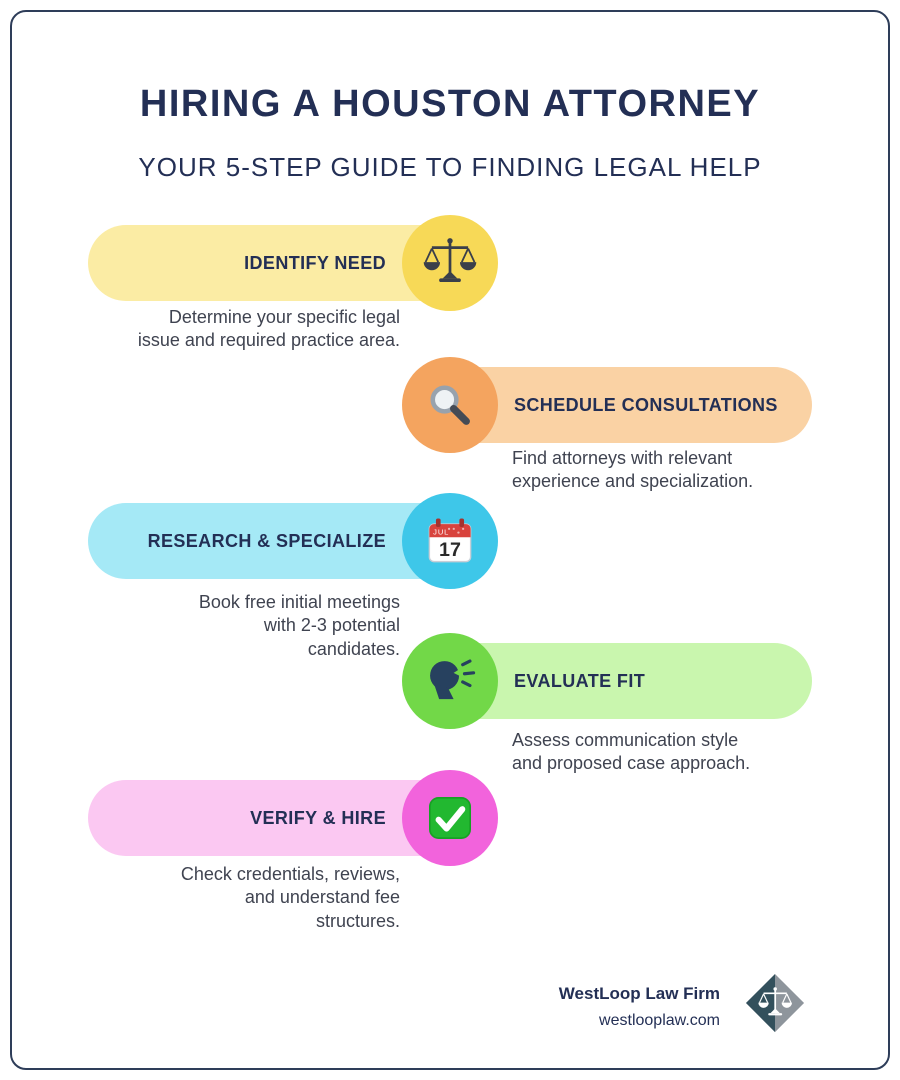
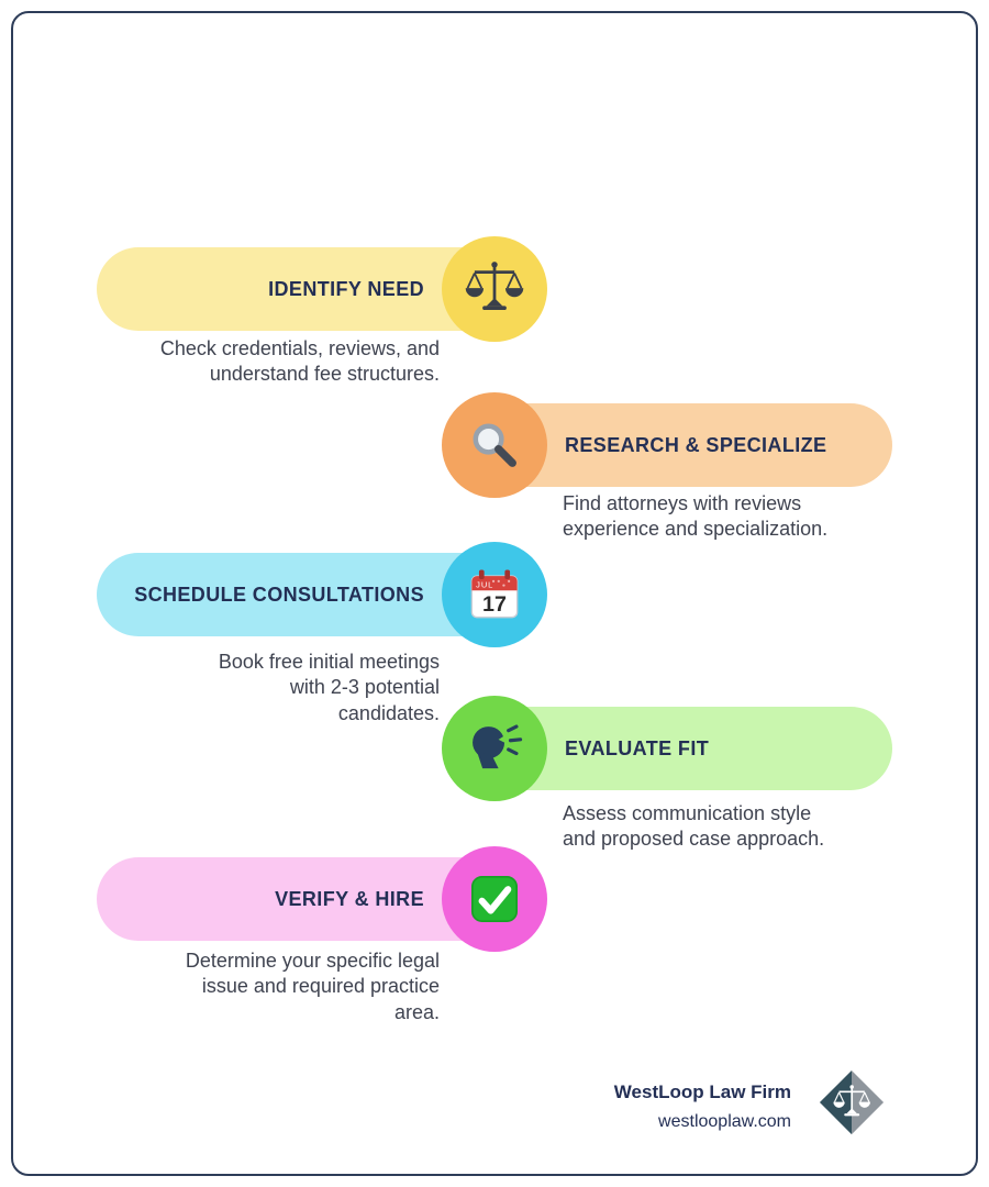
- HIRING A HOUSTON ATTORNEY
- YOUR 5-STEP GUIDE TO FINDING LEGAL HELP
  IDENTIFY NEED
- Determine your specific legal issue and required practice area.
+ Check credentials, reviews, and understand fee structures.
- SCHEDULE CONSULTATIONS
+ RESEARCH & SPECIALIZE
- Find attorneys with relevant experience and specialization.
+ Find attorneys with reviews experience and specialization.
- RESEARCH & SPECIALIZE
+ SCHEDULE CONSULTATIONS
  JUL
  17
  Book free initial meetings with 2-3 potential candidates.
  EVALUATE FIT
  Assess communication style and proposed case approach.
  VERIFY & HIRE
- Check credentials, reviews, and understand fee structures.
+ Determine your specific legal issue and required practice area.
  WestLoop Law Firm
  westlooplaw.com
